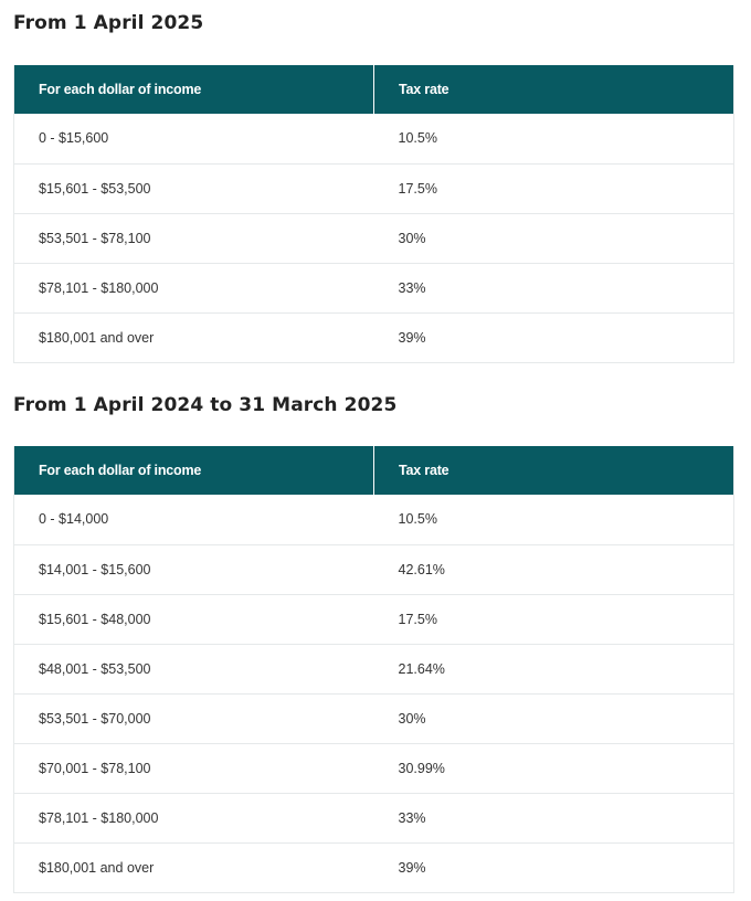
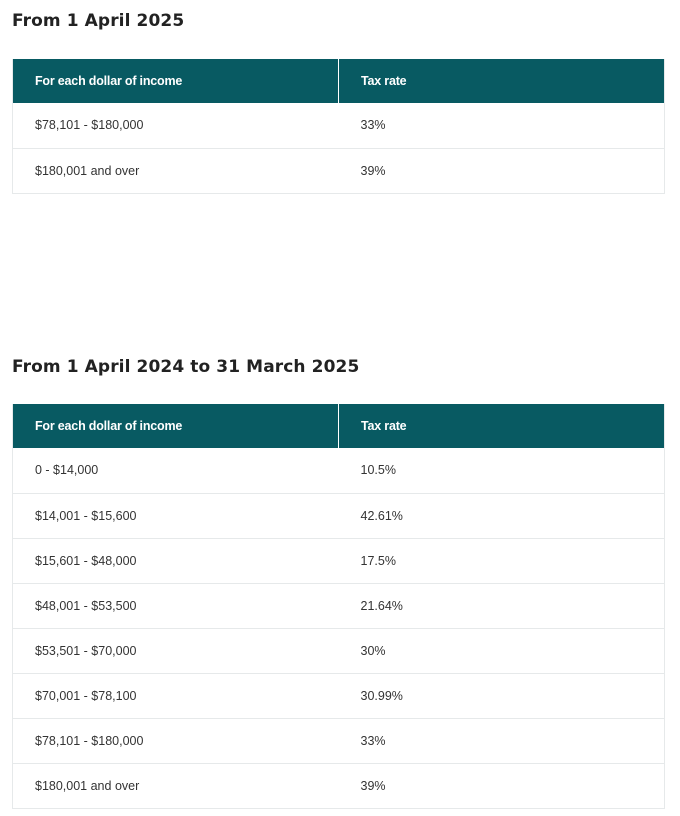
  From 1 April 2025
  For each dollar of income	Tax rate
- 0 - $15,600	10.5%
- $15,601 - $53,500	17.5%
- $53,501 - $78,100	30%
  $78,101 - $180,000	33%
  $180,001 and over	39%
  From 1 April 2024 to 31 March 2025
  For each dollar of income	Tax rate
  0 - $14,000	10.5%
  $14,001 - $15,600	42.61%
  $15,601 - $48,000	17.5%
  $48,001 - $53,500	21.64%
  $53,501 - $70,000	30%
  $70,001 - $78,100	30.99%
  $78,101 - $180,000	33%
  $180,001 and over	39%
